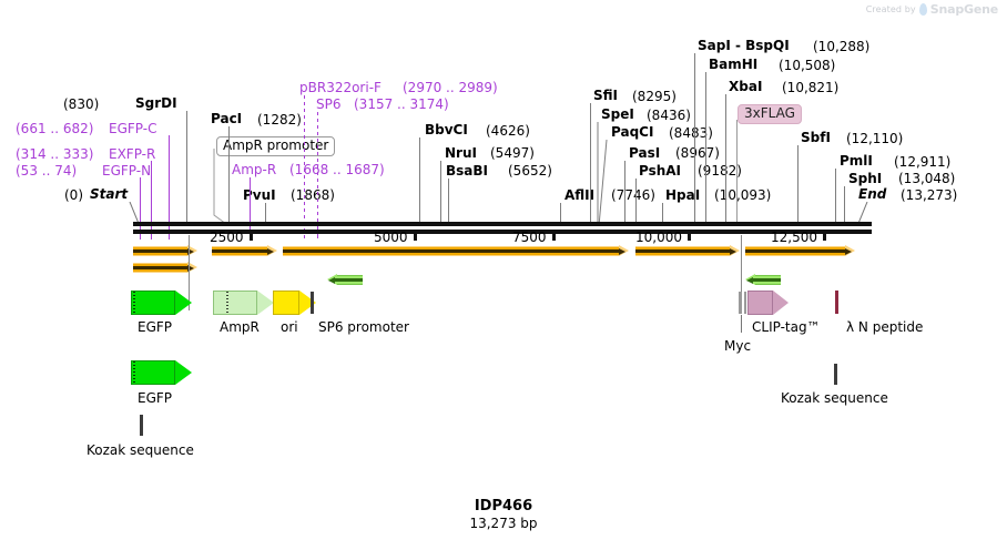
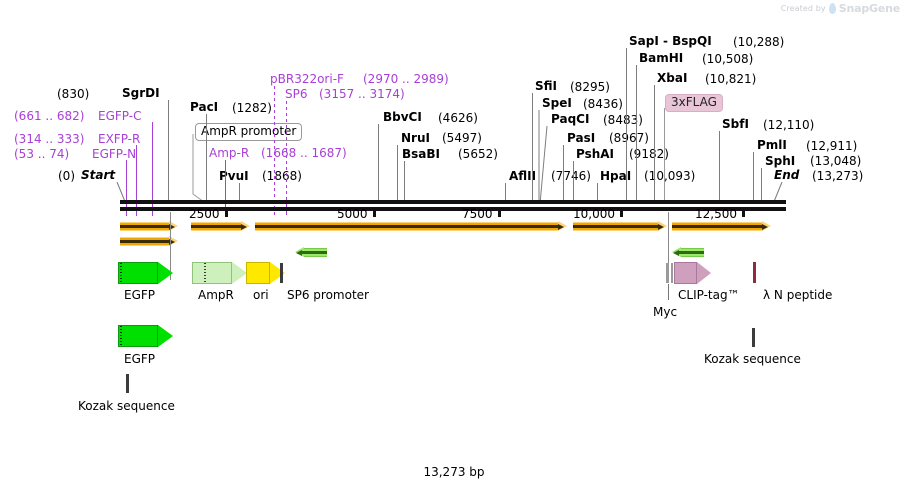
  Created by
  SnapGene
  (830)
  SgrDI
  (661 .. 682)
  EGFP-C
  (314 .. 333)
  EXFP-R
  (53 .. 74)
  EGFP-N
  (0)
  Start
  PacI
  (1282)
  mpR promoter
  Amp-R
  (1668 .. 1687)
  PvuI
  (188)
  pBR322ori-F
  (2970 .. 2989)
  SP6
  (3157 .. 3174)
  BbvCI
  (4626)
  NruI
  (5497)
  BsaBI
  (5652)
  AflII
  (7746)
  SfiI
  (8295)
  SpeI
  (8436)
  PaqCI
  (843)
  PasI
  (867)
  PshAI
  (9182)
  HpaI
  (10,093)
  SapI - BspQI
  (10,288)
  BamHI
  (10,508)
  XbaI
  (10,821)
  3xFLAG
  SbfI
  (12,110)
  PmlI
  (12,911)
  SphI
  (13,048)
  End
  (13,273)
  2500
  5000
  7500
  10,000
  12,500
  EGFP
  AmpR
  ori
  SP6 promoter
  CLIP-tag™
  Myc
  λ N peptide
  EGFP
  Kozak sequence
  Kozak sequence
- IDP466
  13,273 bp
